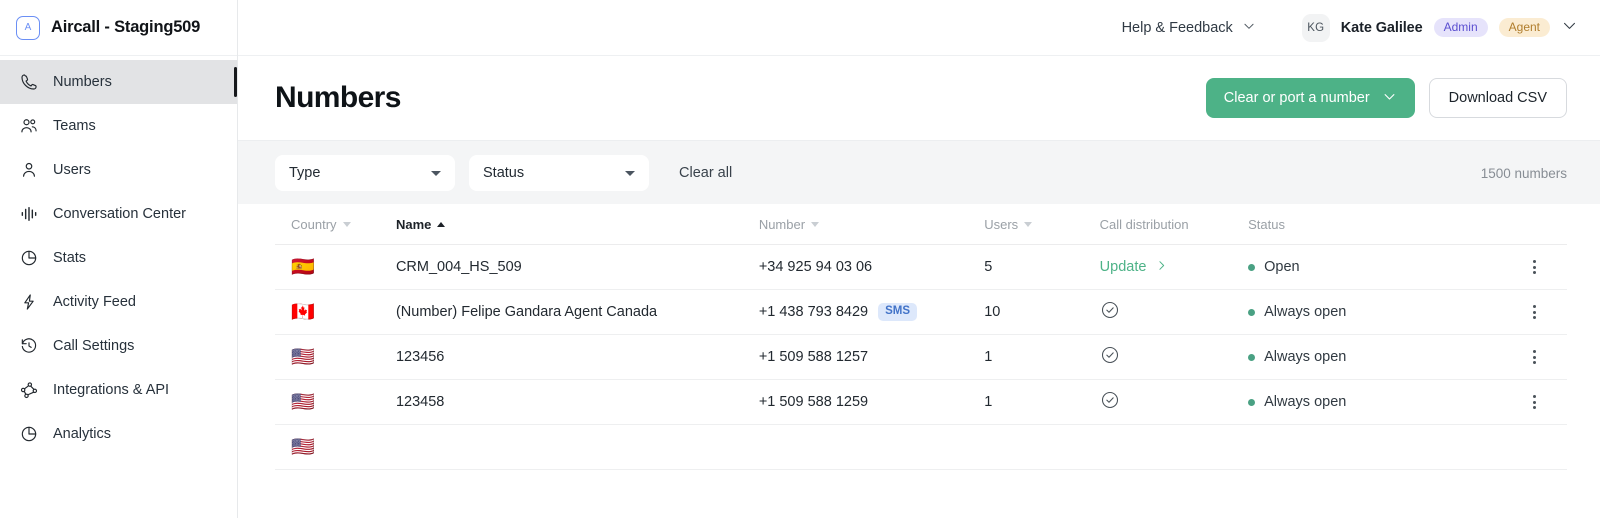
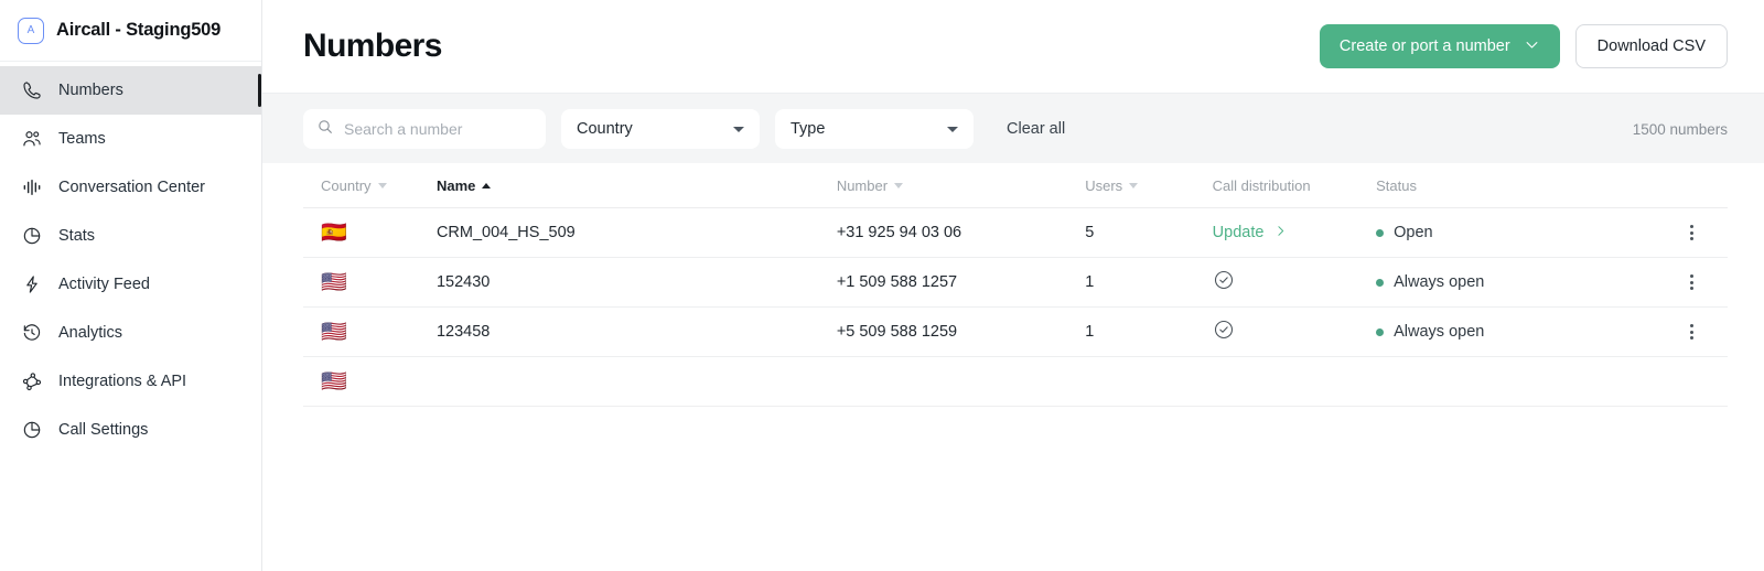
  A
  Aircall - Staging509
  Numbers
  Teams
- Users
  Conversation Center
  Stats
  Activity Feed
- Call Settings
+ Analytics
  Integrations & API
- Analytics
+ Call Settings
- Help & Feedback
- KG
- Kate Galilee
- Admin
- Agent
  Numbers
- Clear or port a number
+ Create or port a number
  Download CSV
+ Search a number
+ Country
  Type
- Status
  Clear all
  1500 numbers
  Country	Name	Number	Users	Call distribution	Status
- 🇪🇸	CRM_004_HS_509	+34 925 94 03 06	5	Update	Open
+ 🇪🇸	CRM_004_HS_509	+31 925 94 03 06	5	Update	Open
- 🇨🇦	(Number) Felipe Gandara Agent Canada	+1 438 793 8429 SMS	10		Always open
- 🇺🇸	123456	+1 509 588 1257	1		Always open
+ 🇺🇸	152430	+1 509 588 1257	1		Always open
- 🇺🇸	123458	+1 509 588 1259	1		Always open
+ 🇺🇸	123458	+5 509 588 1259	1		Always open
  🇺🇸
